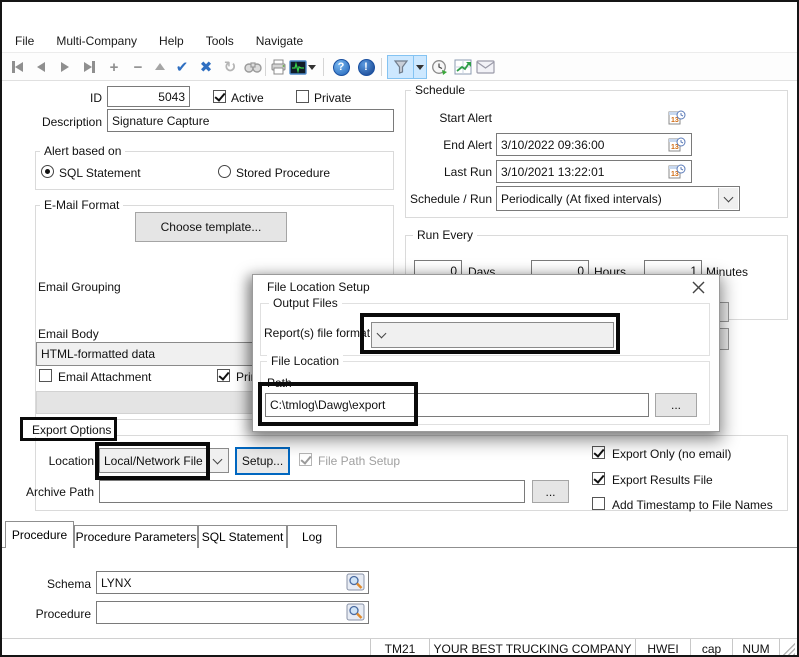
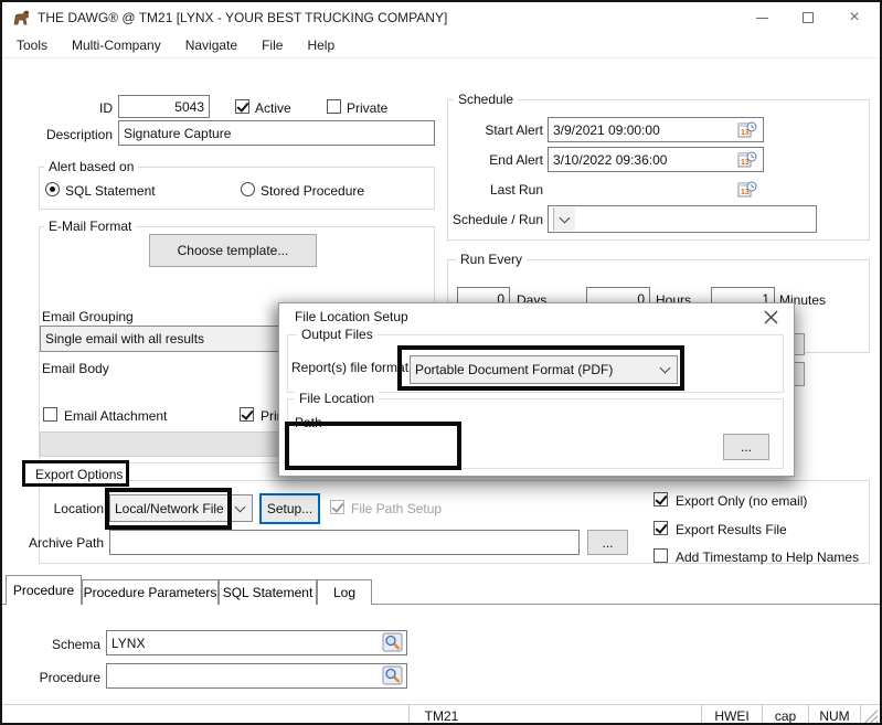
+ THE DAWG® @ TM21 [LYNX - YOUR BEST TRUCKING COMPANY]
+ ×
- File
+ Tools
  Multi-Company
- Help
+ Navigate
- Tools
+ File
- Navigate
+ Help
- +
- −
- ✔
- ✖
- ↻
- ?
- !
  ID
  5043
  Active
  Private
  Description
  Signature Capture
  Alert based on
  SQL Statement
  Stored Procedure
  E-Mail Format
  Choose template...
  Email Grouping
+ Single email with all results
  Email Body
- HTML-formatted data
  Email Attachment
  Schedule
  Start Alert
+ 3/9/2021 09:00:00
  End Alert
  3/10/2022 09:36:00
  Last Run
- 3/10/2021 13:22:01
  Schedule / Run
- Periodically (At fixed intervals)
  Run Every
  0
  Days
  0
  Hours
  1
  Minutes
  File Location Setup
  Output Files
  Report(s) file format
+ Portable Document Format (PDF)
  File Location
  Path
- C:\tmlog\Dawg\export
  ...
  Export Options
  Location
  Local/Network File
  Setup...
  File Path Setup
  Archive Path
  ...
  Export Only (no email)
  Export Results File
- Add Timestamp to File Names
+ Add Timestamp to Help Names
  Procedure
  Procedure Parameters
  SQL Statement
  Log
  Schema
  LYNX
  Procedure
  TM21
- YOUR BEST TRUCKING COMPANY
  HWEI
  cap
  NUM
